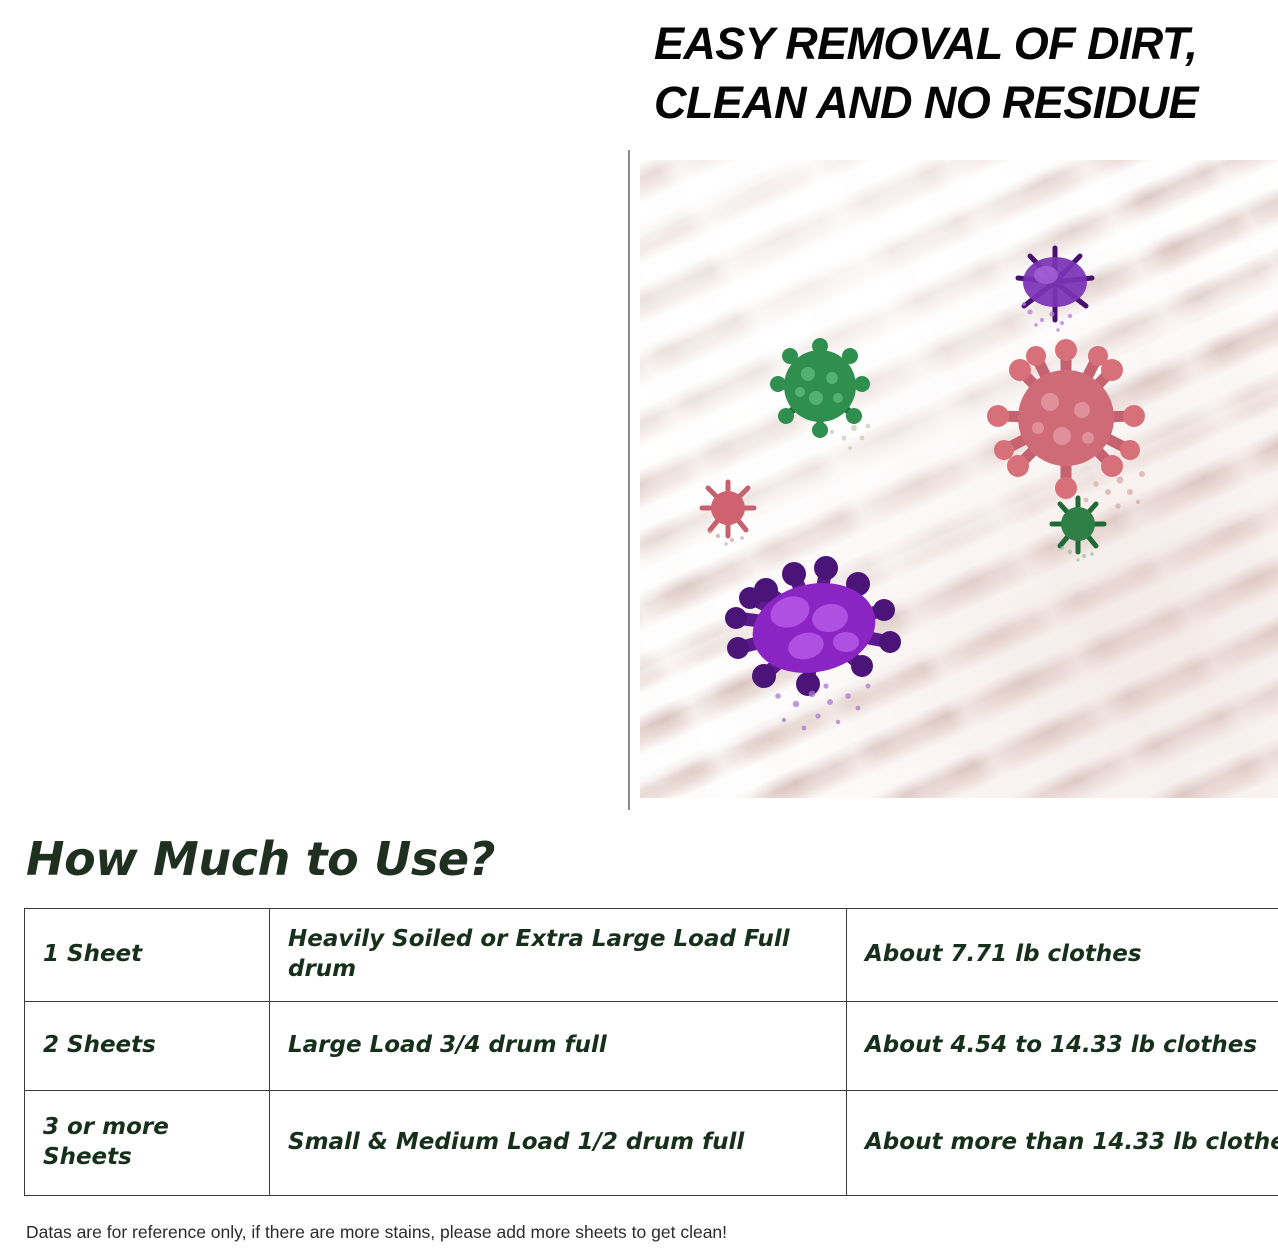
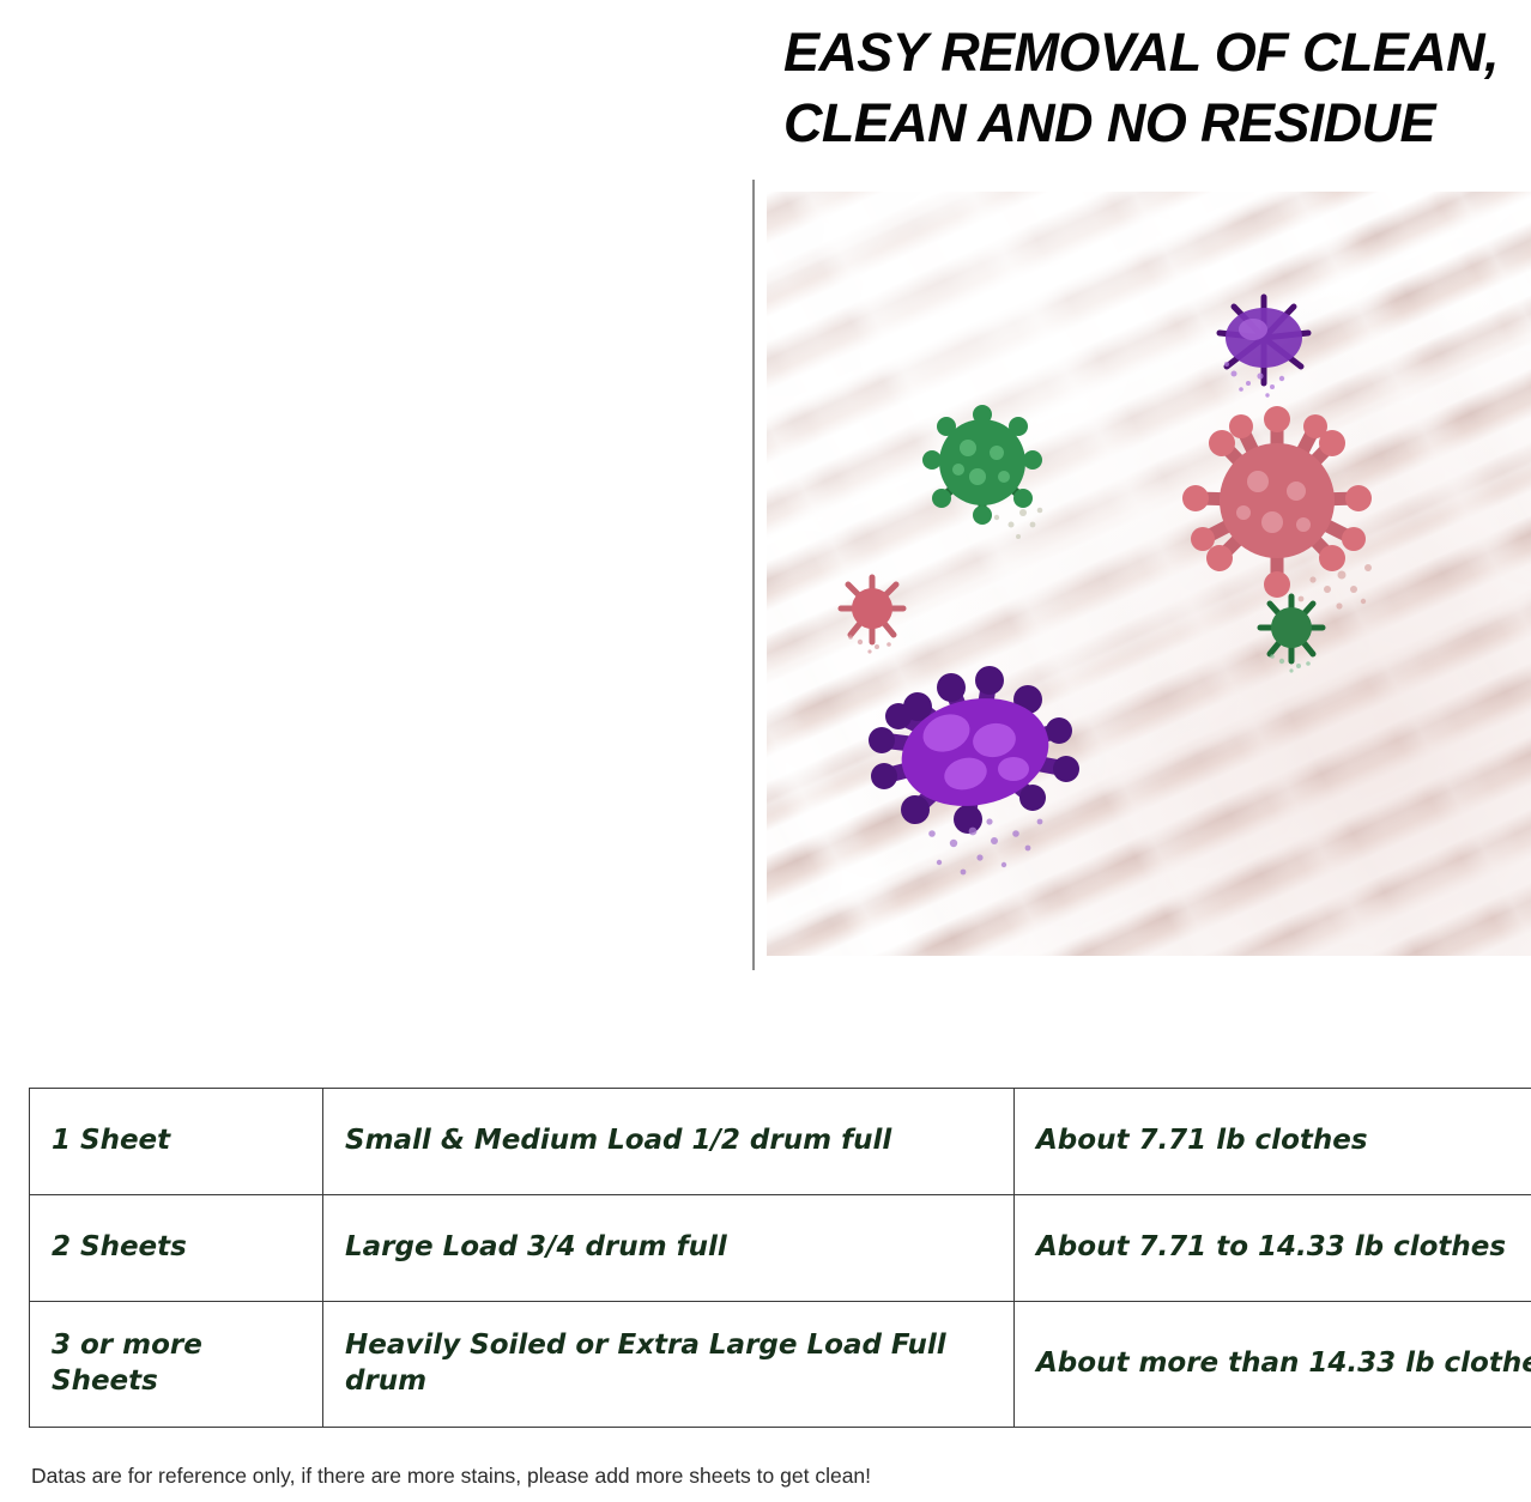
- EASY REMOVAL OF DIRT, CLEAN AND NO RESIDUE
+ EASY REMOVAL OF CLEAN, CLEAN AND NO RESIDUE
- How Much to Use?
- 1 Sheet	Heavily Soiled or Extra Large Load Full drum	About 7.71 lb clothes
+ 1 Sheet	Small & Medium Load 1/2 drum full	About 7.71 lb clothes
- 2 Sheets	Large Load 3/4 drum full	About 4.54 to 14.33 lb clothes
+ 2 Sheets	Large Load 3/4 drum full	About 7.71 to 14.33 lb clothes
- 3 or more Sheets	Small & Medium Load 1/2 drum full	About more than 14.33 lb cloth
+ 3 or more Sheets	Heavily Soiled or Extra Large Load Full drum	About more than 14.33 lb cloth
  Datas are for reference only, if there are more stains, please add more sheets to get clean!
